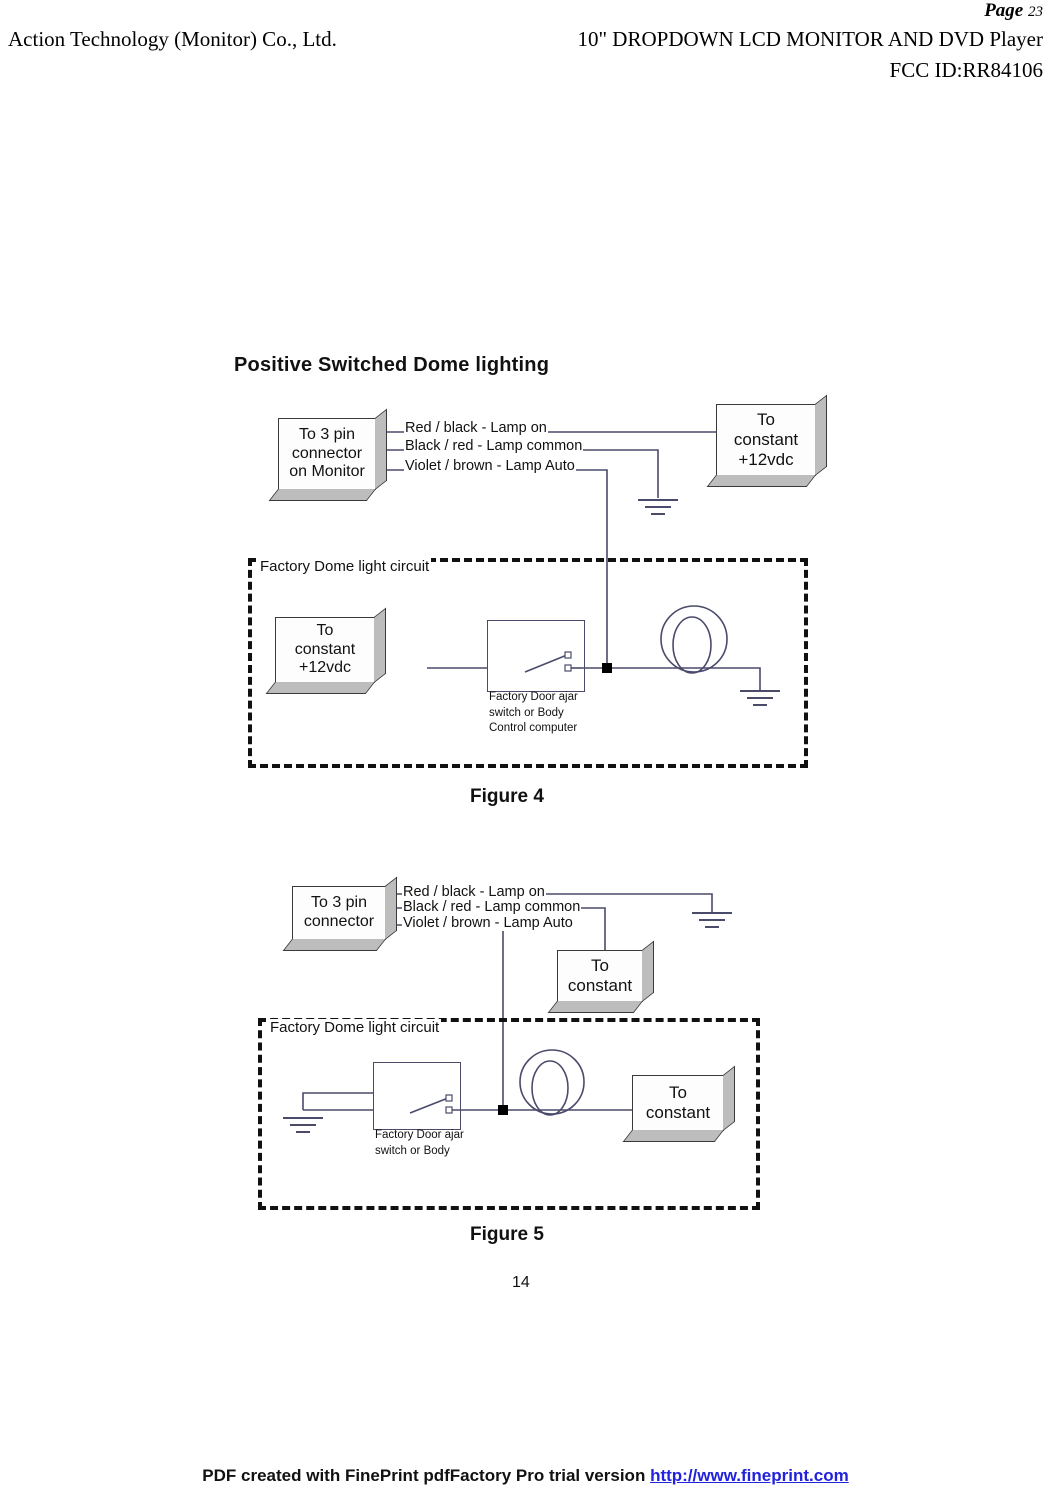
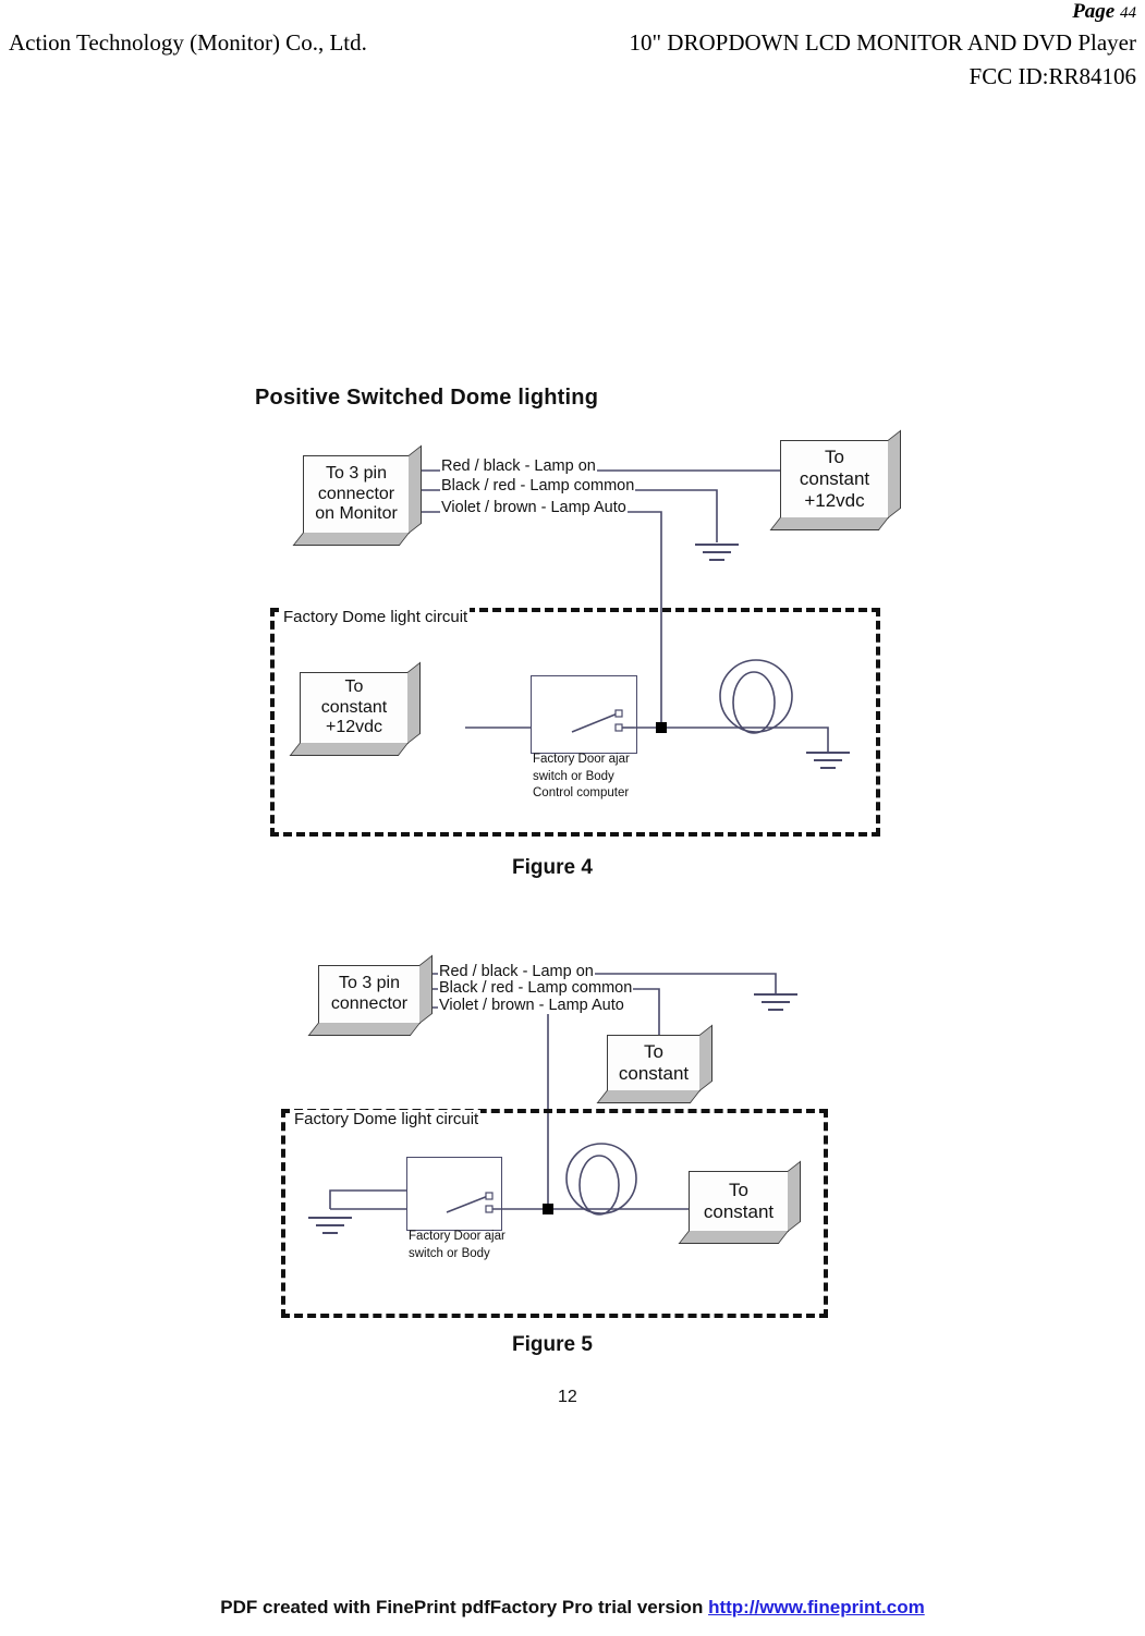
- Page 23
+ Page 44
  Action Technology (Monitor) Co., Ltd.
  10" DROPDOWN LCD MONITOR AND DVD Player
  FCC ID:RR84106
  Positive Switched Dome lighting
  To 3 pin
  connector
  on Monitor
  Red / black - Lamp on
  Black / red - Lamp common
  Violet / brown - Lamp Auto
  To
  constant
  +12vdc
  Factory Dome light circuit
  To
  constant
  +12vdc
  Factory Door ajar
  switch or Body
  Control computer
  Figure 4
  To 3 pin
  connector
  Red / black - Lamp on
  Black / red - Lamp common
  Violet / brown - Lamp Auto
  To
  constant
  Factory Dome light circuit
  Factory Door ajar
  switch or Body
  To
  constant
  Figure 5
- 14
+ 12
  PDF created with FinePrint pdfFactory Pro trial version http://www.fineprint.com
